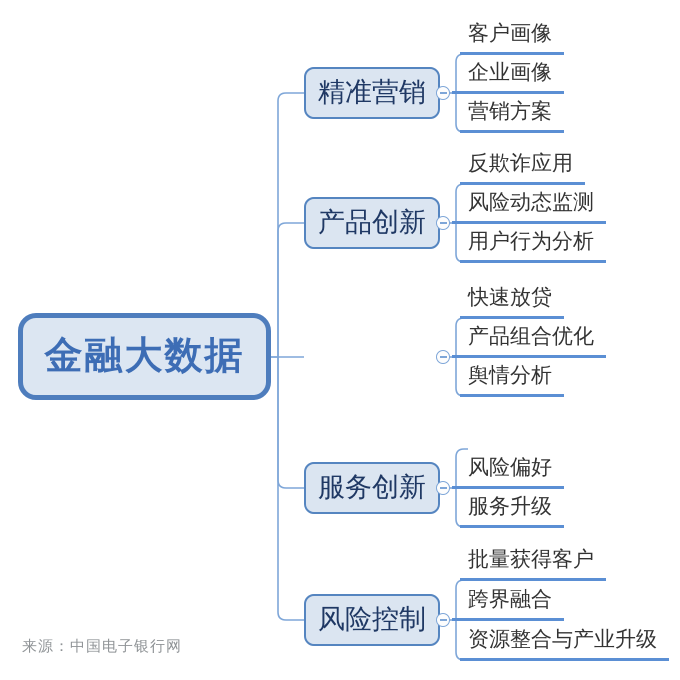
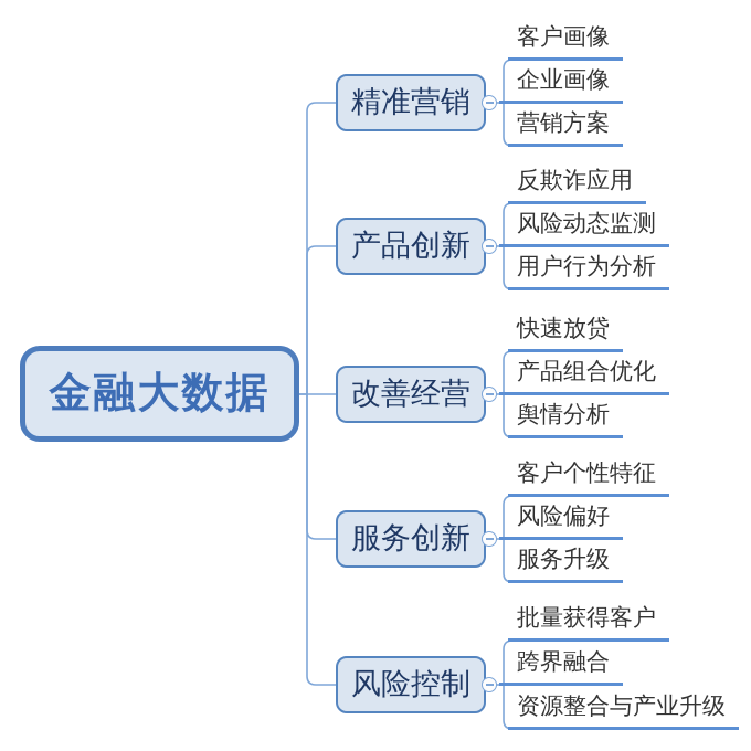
  金融大数据
  精准营销
  客户画像
  企业画像
  营销方案
  产品创新
  反欺诈应用
  风险动态监测
  用户行为分析
+ 改善经营
  快速放贷
  产品组合优化
  舆情分析
  服务创新
+ 客户个性特征
  风险偏好
  服务升级
  风险控制
  批量获得客户
  跨界融合
  资源整合与产业升级
- 来源：中国电子银行网
